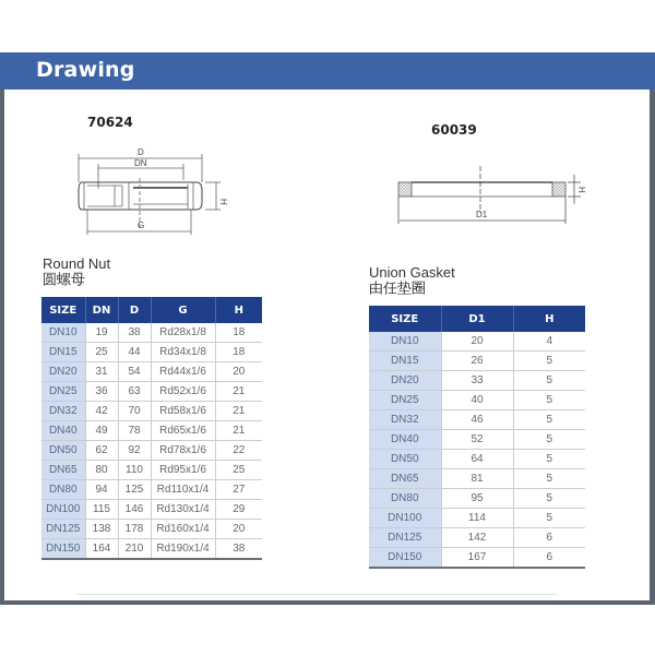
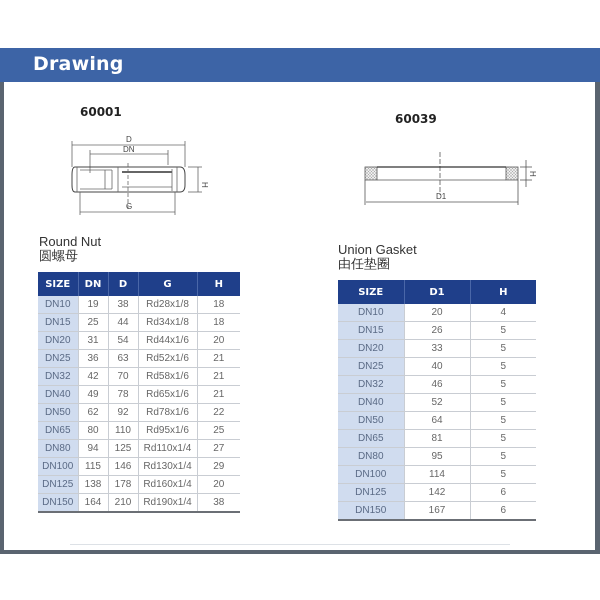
  Drawing
- 70624
+ 60001
  D
  DN
  G
  60039
  D1
  Round Nut
  圆螺母
  SIZE	DN	D	G	H
  DN10	19	38	Rd28x1/8	18
  DN15	25	44	Rd34x1/8	18
  DN20	31	54	Rd44x1/6	20
  DN25	36	63	Rd52x1/6	21
  DN32	42	70	Rd58x1/6	21
  DN40	49	78	Rd65x1/6	21
  DN50	62	92	Rd78x1/6	22
  DN65	80	110	Rd95x1/6	25
  DN80	94	125	Rd110x1/4	27
  DN100	115	146	Rd130x1/4	29
  DN125	138	178	Rd160x1/4	20
  DN150	164	210	Rd190x1/4	38
  Union Gasket
  由任垫圈
  SIZE	D1	H
  DN10	20	4
  DN15	26	5
  DN20	33	5
  DN25	40	5
  DN32	46	5
  DN40	52	5
  DN50	64	5
  DN65	81	5
  DN80	95	5
  DN100	114	5
  DN125	142	6
  DN150	167	6
